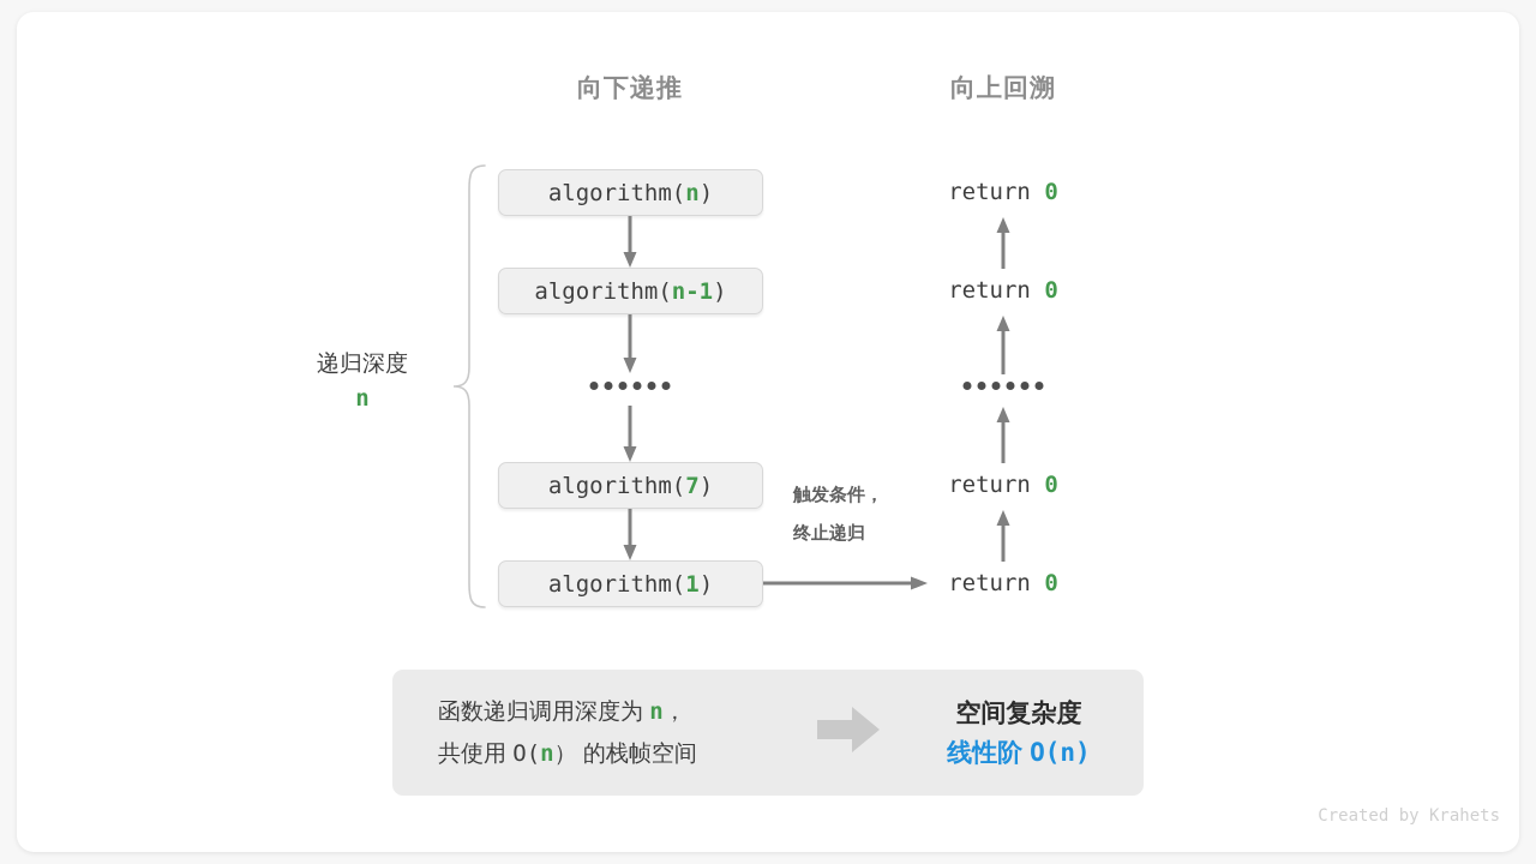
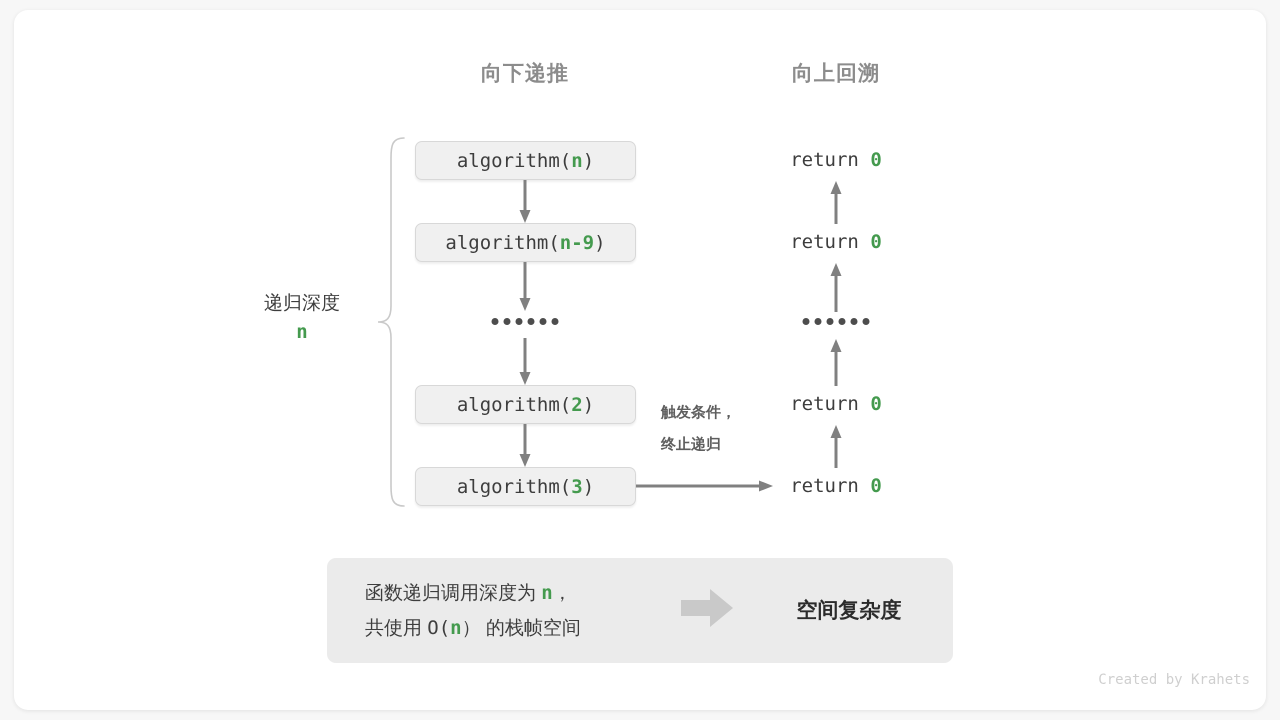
  向下递推
  向上回溯
  递归深度
  n
  algorithm(
  n
  )
  algorithm(
- n-1
+ n-9
  )
  algorithm(
- 7
+ 2
  )
  algorithm(
- 1
+ 3
  )
  触发条件，
  终止递归
  return 0
  return 0
  return 0
  return 0
  函数递归调用深度为 n，
  共使用 O(n） 的栈帧空间
  空间复杂度
- 线性阶 O(n)
  Created by Krahets
